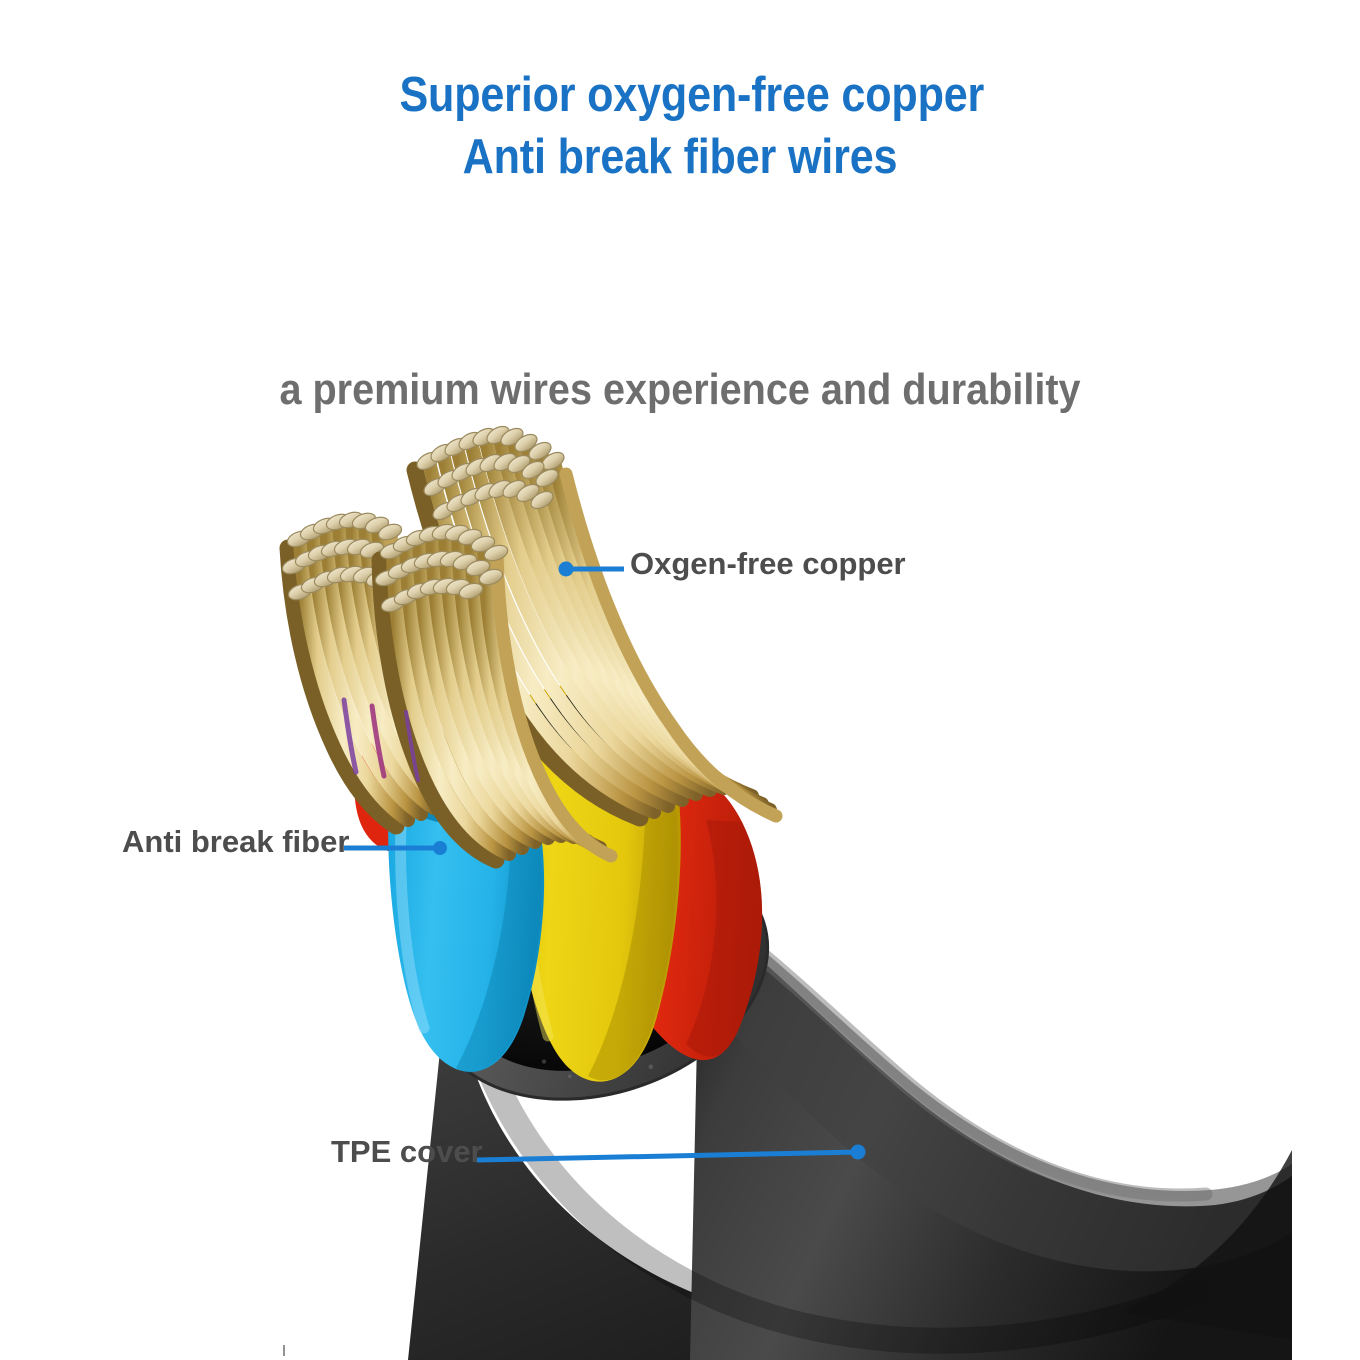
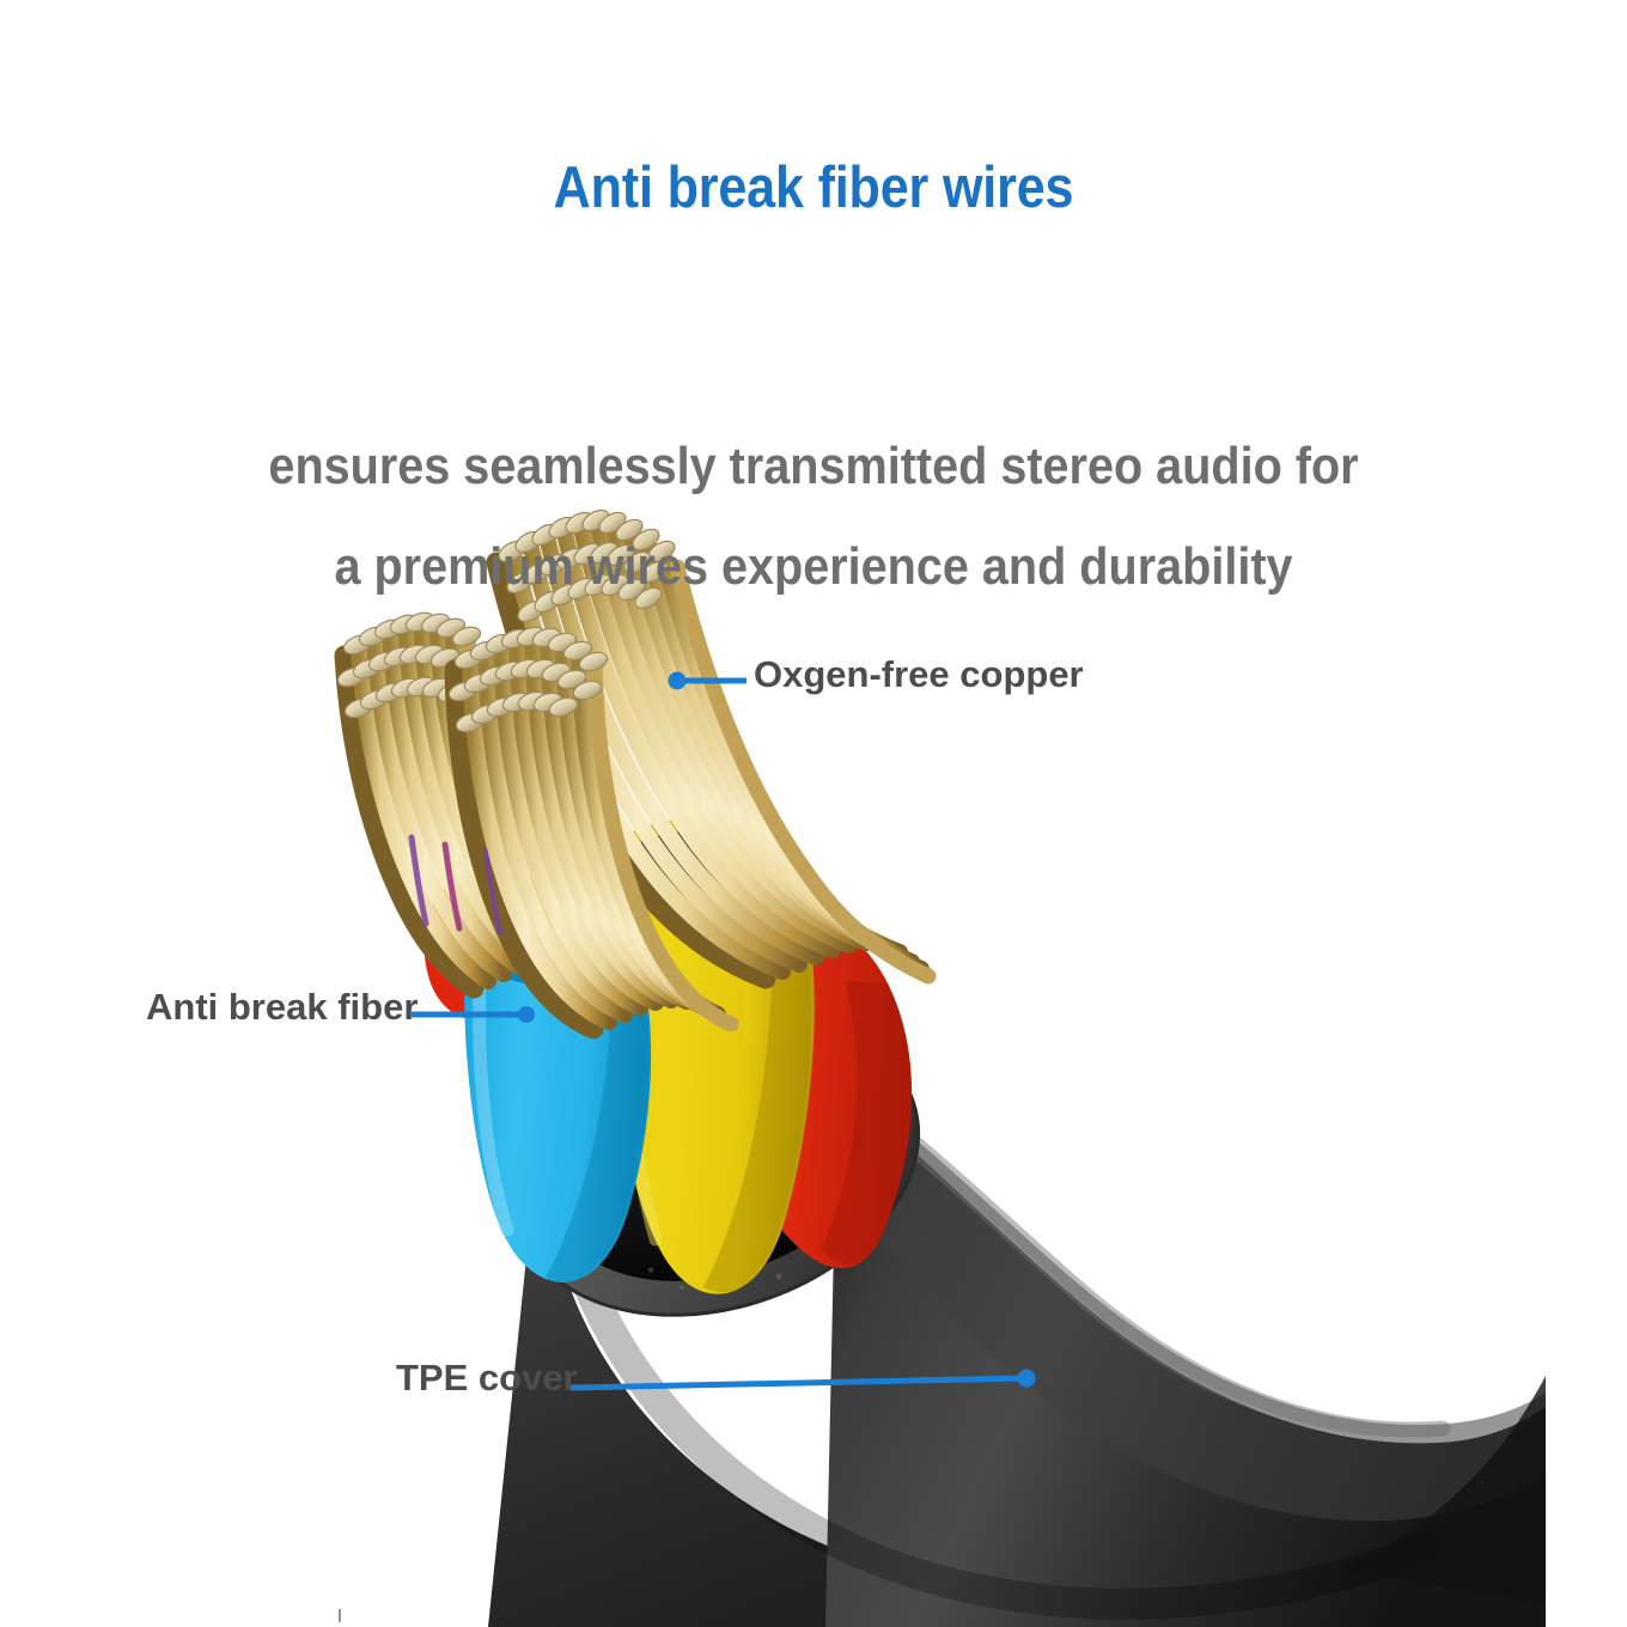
- Superior oxygen-free copper
  Anti break fiber wires
+ ensures seamlessly transmitted stereo audio for
  a premium wires experience and durability
  Oxgen-free copper
  Anti break fiber
  TPE cover
